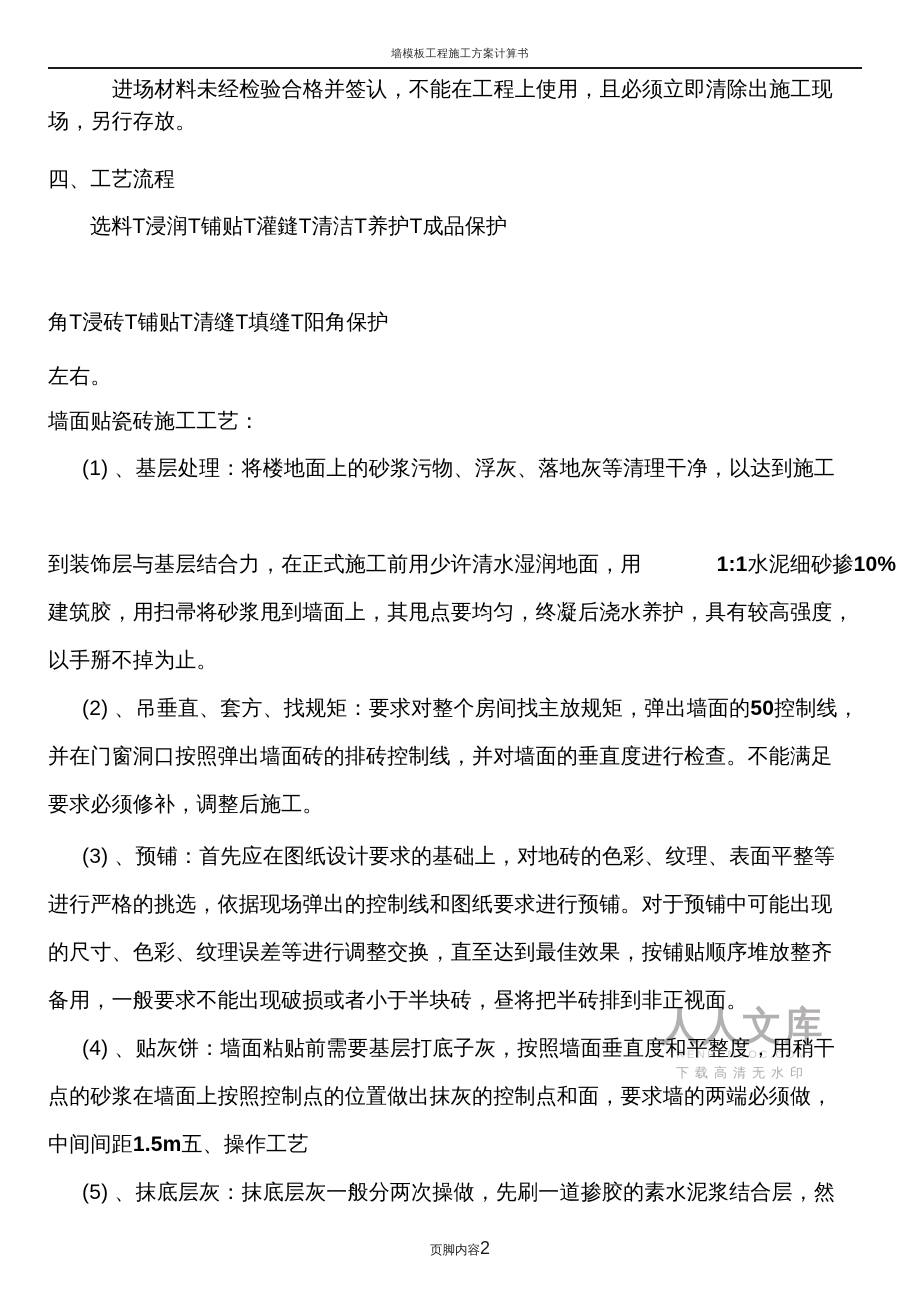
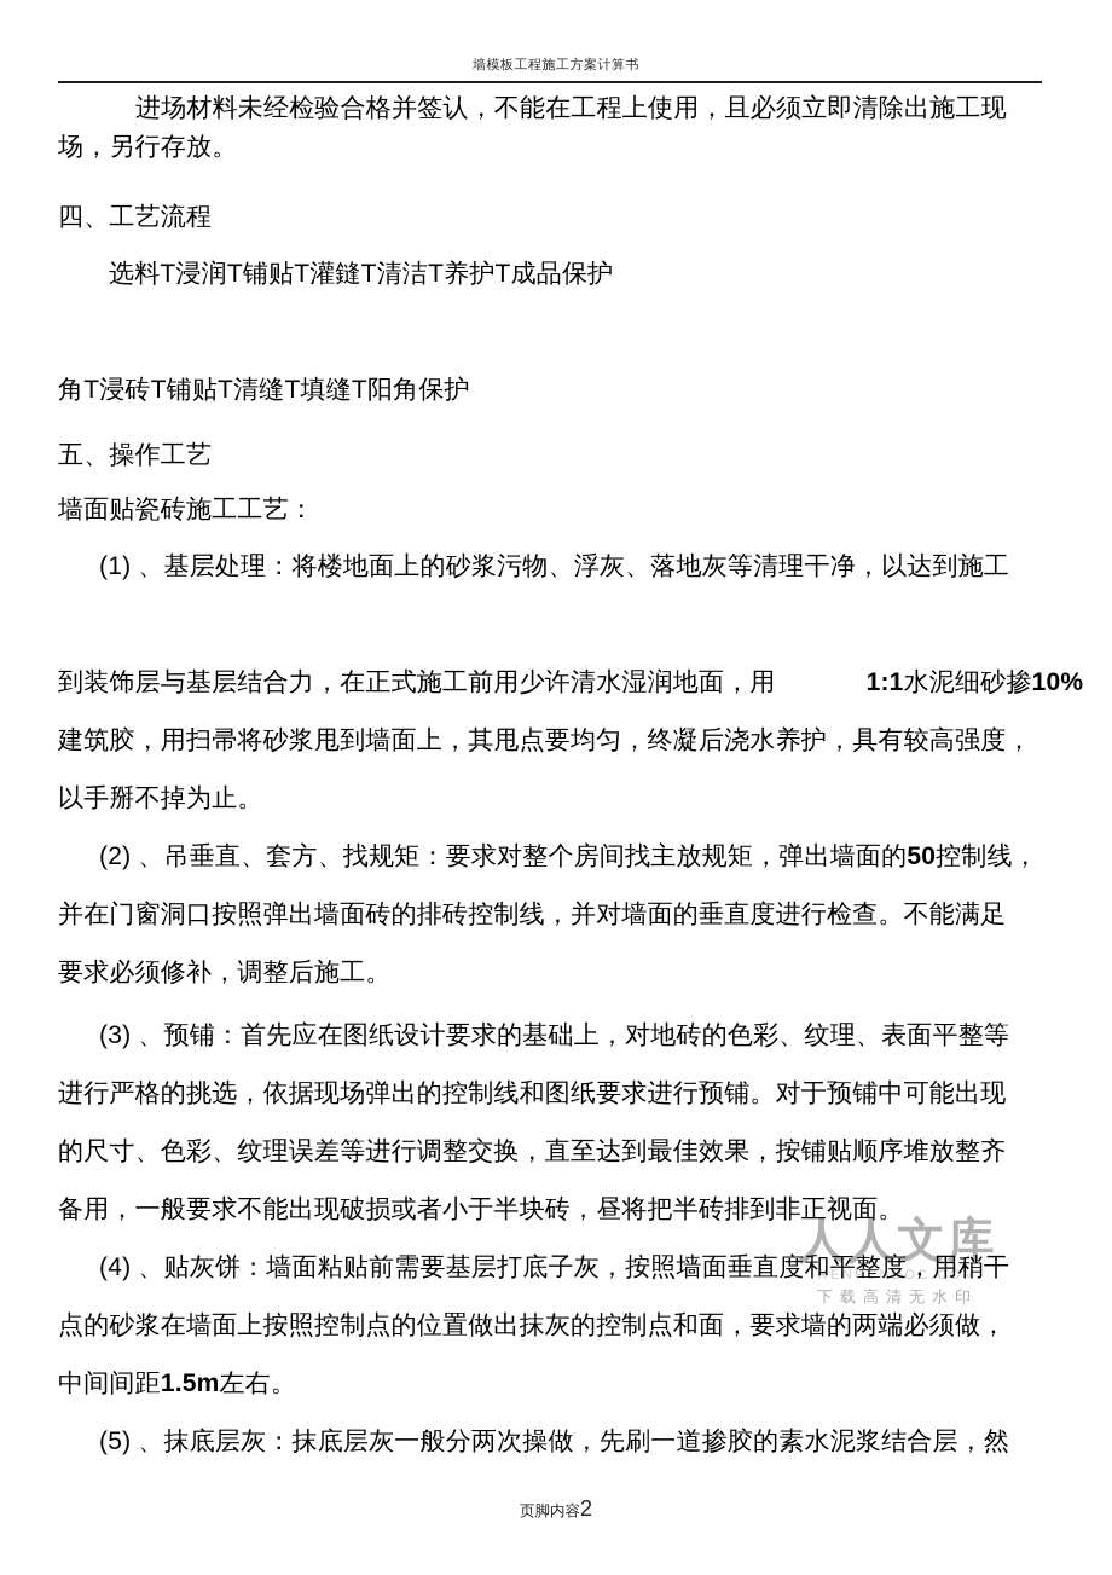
  墙模板工程施工方案计算书
  人人文库
  RENRENDOC.COM
  下载高清无水印
  进场材料未经检验合格并签认，不能在工程上使用，且必须立即清除出施工现
  场，另行存放。
  四、工艺流程
  选料T浸润T铺贴T灌鏠T清洁T养护T成品保护
  角T浸砖T铺贴T清缝T填缝T阳角保护
- 左右。
+ 五、操作工艺
  墙面贴瓷砖施工工艺：
  (1) 、基层处理：将楼地面上的砂浆污物、浮灰、落地灰等清理干净，以达到施工
  到装饰层与基层结合力，在正式施工前用少许清水湿润地面，用 1:1水泥细砂掺10%
  建筑胶，用扫帚将砂浆甩到墙面上，其甩点要均匀，终凝后浇水养护，具有较高强度，
  以手掰不掉为止。
  (2) 、吊垂直、套方、找规矩：要求对整个房间找主放规矩，弹出墙面的50控制线，
  并在门窗洞口按照弹出墙面砖的排砖控制线，并对墙面的垂直度进行检查。不能满足
  要求必须修补，调整后施工。
  (3) 、预铺：首先应在图纸设计要求的基础上，对地砖的色彩、纹理、表面平整等
  进行严格的挑选，依据现场弹出的控制线和图纸要求进行预铺。对于预铺中可能出现
  的尺寸、色彩、纹理误差等进行调整交换，直至达到最佳效果，按铺贴顺序堆放整齐
  备用，一般要求不能出现破损或者小于半块砖，昼将把半砖排到非正视面。
  (4) 、贴灰饼：墙面粘贴前需要基层打底子灰，按照墙面垂直度和平整度，用稍干
  点的砂浆在墙面上按照控制点的位置做出抹灰的控制点和面，要求墙的两端必须做，
- 中间间距1.5m五、操作工艺
+ 中间间距1.5m左右。
  (5) 、抹底层灰：抹底层灰一般分两次操做，先刷一道掺胶的素水泥浆结合层，然
  页脚内容2
